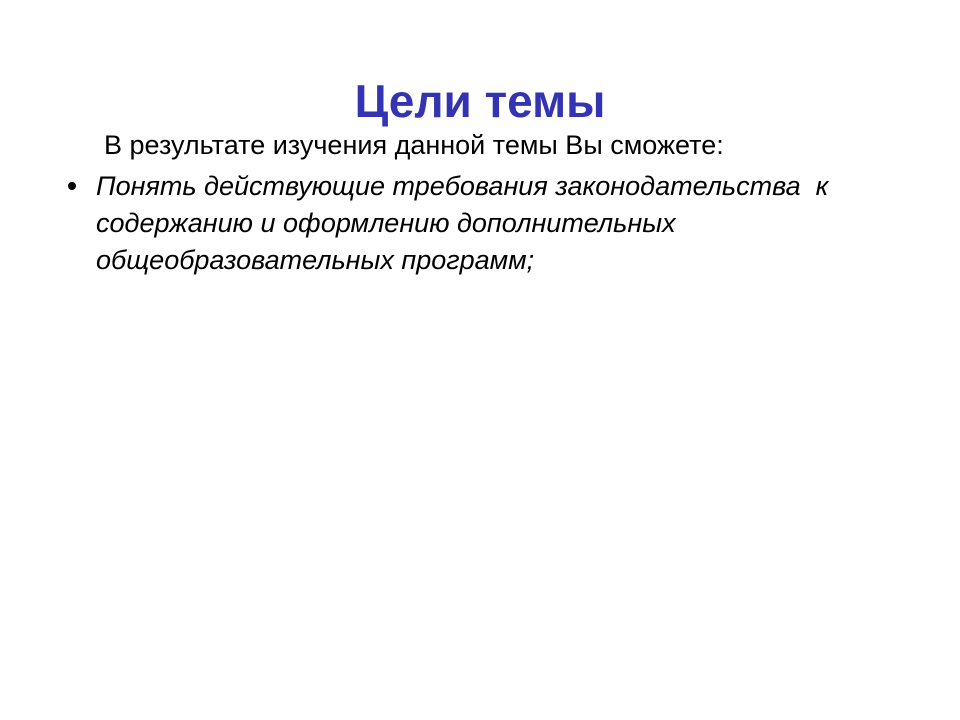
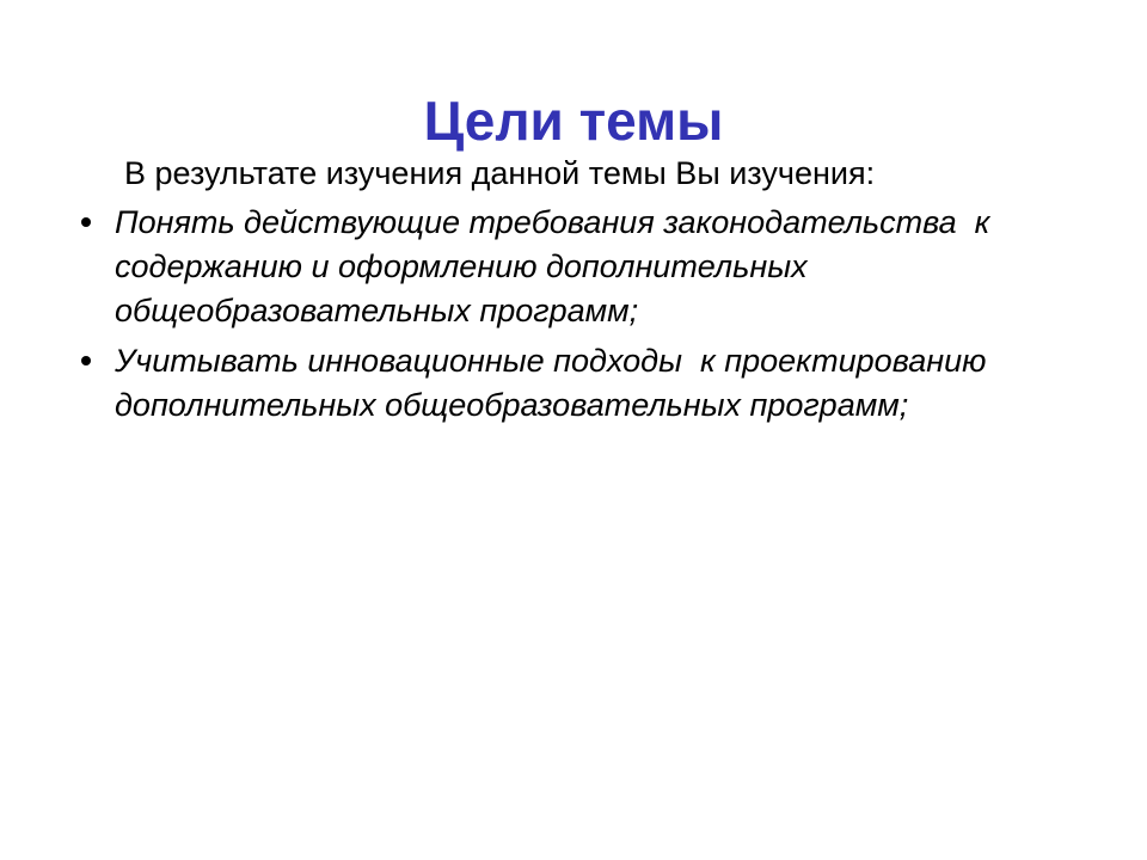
  Цели темы
- В результате изучения данной темы Вы сможете:
+ В результате изучения данной темы Вы изучения:
  Понять действующие требования законодательства к содержанию и оформлению дополнительных общеобразовательных программ;
+ Учитывать инновационные подходы к проектированию дополнительных общеобразовательных программ;
